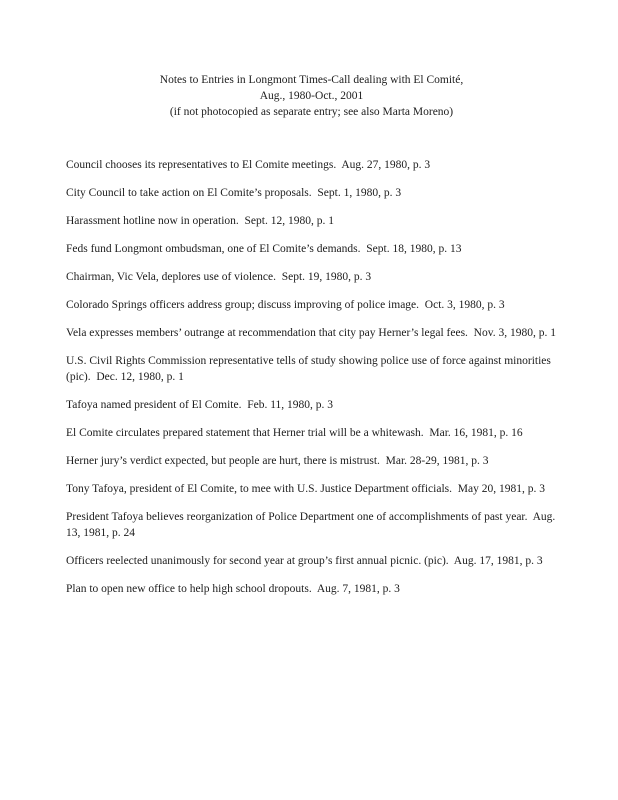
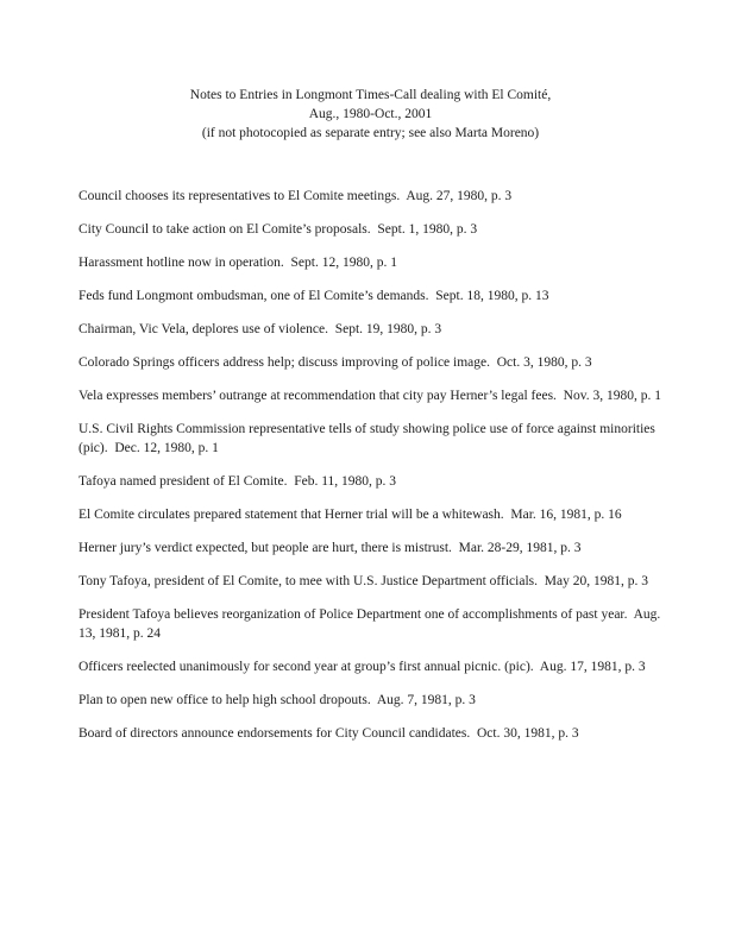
  Notes to Entries in Longmont Times-Call dealing with El Comité,
  Aug., 1980-Oct., 2001
  (if not photocopied as separate entry; see also Marta Moreno)
  Council chooses its representatives to El Comite meetings. Aug. 27, 1980, p. 3
  City Council to take action on El Comite’s proposals. Sept. 1, 1980, p. 3
  Harassment hotline now in operation. Sept. 12, 1980, p. 1
  Feds fund Longmont ombudsman, one of El Comite’s demands. Sept. 18, 1980, p. 13
  Chairman, Vic Vela, deplores use of violence. Sept. 19, 1980, p. 3
- Colorado Springs officers address group; discuss improving of police image. Oct. 3, 1980, p. 3
+ Colorado Springs officers address help; discuss improving of police image. Oct. 3, 1980, p. 3
  Vela expresses members’ outrange at recommendation that city pay Herner’s legal fees. Nov. 3, 1980, p. 1
  U.S. Civil Rights Commission representative tells of study showing police use of force against minorities (pic). Dec. 12, 1980, p. 1
  Tafoya named president of El Comite. Feb. 11, 1980, p. 3
  El Comite circulates prepared statement that Herner trial will be a whitewash. Mar. 16, 1981, p. 16
  Herner jury’s verdict expected, but people are hurt, there is mistrust. Mar. 28-29, 1981, p. 3
  Tony Tafoya, president of El Comite, to mee with U.S. Justice Department officials. May 20, 1981, p. 3
  President Tafoya believes reorganization of Police Department one of accomplishments of past year. Aug. 13, 1981, p. 24
  Officers reelected unanimously for second year at group’s first annual picnic. (pic). Aug. 17, 1981, p. 3
  Plan to open new office to help high school dropouts. Aug. 7, 1981, p. 3
+ Board of directors announce endorsements for City Council candidates. Oct. 30, 1981, p. 3
